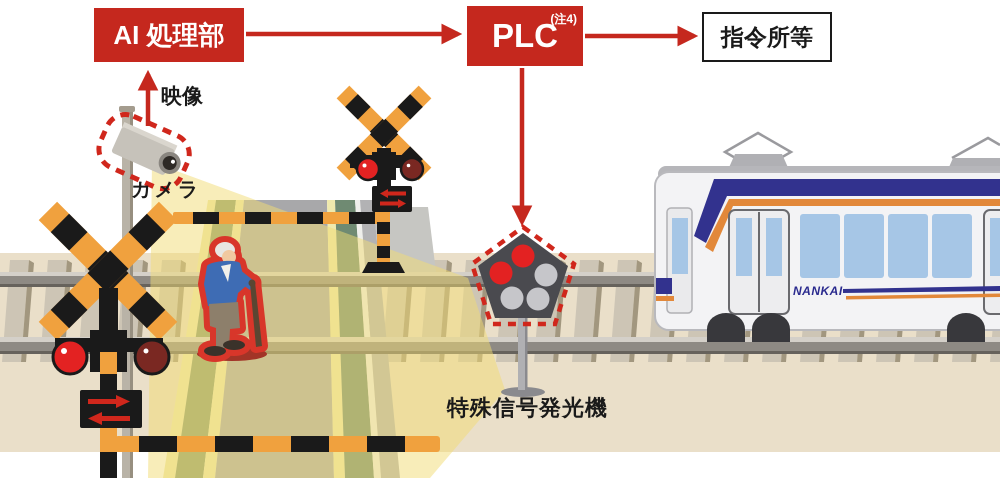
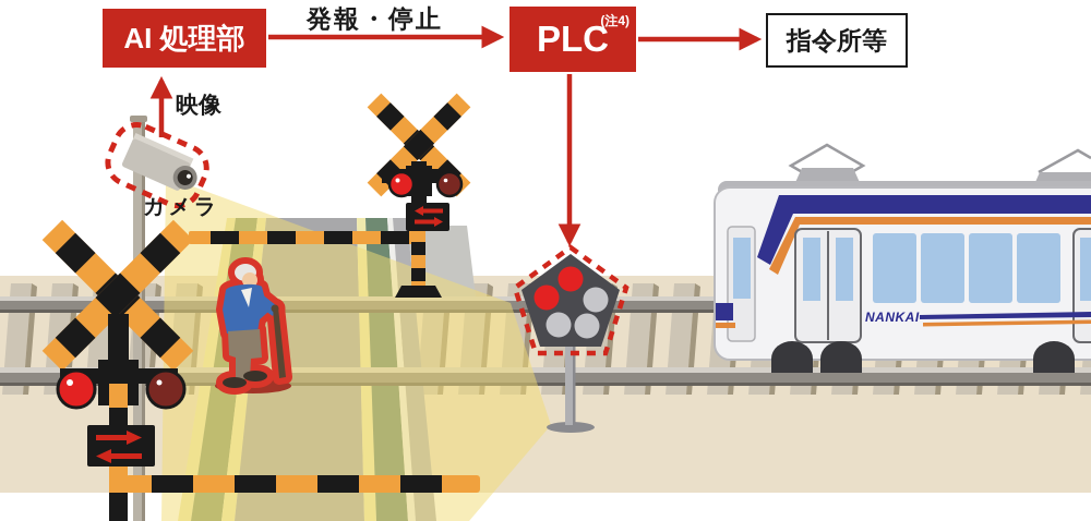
  AI 処理部
  PLC
  (注4)
  指令所等
+ 発報・停止
  映像
  カメラ
- 特殊信号発光機
  NANKAI
